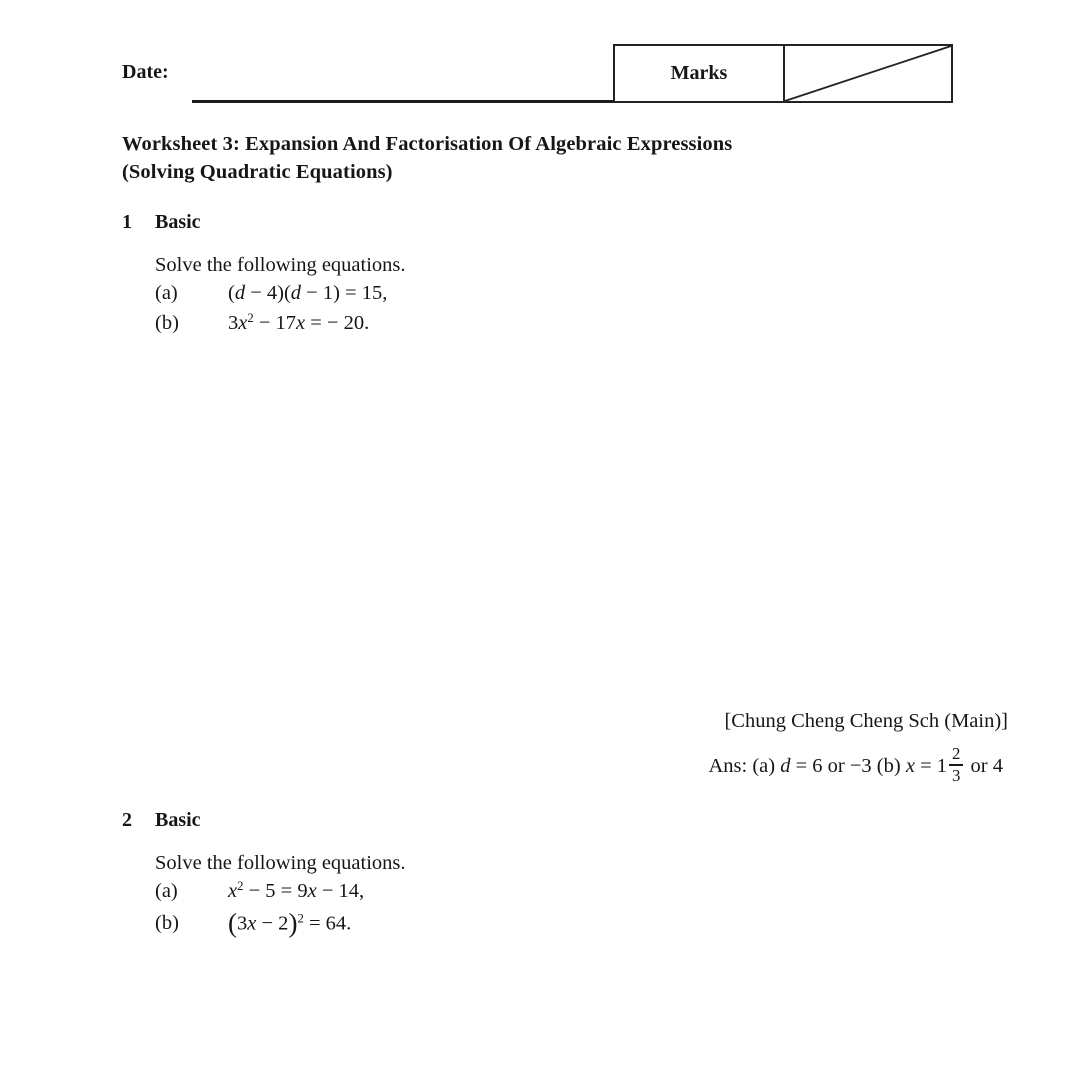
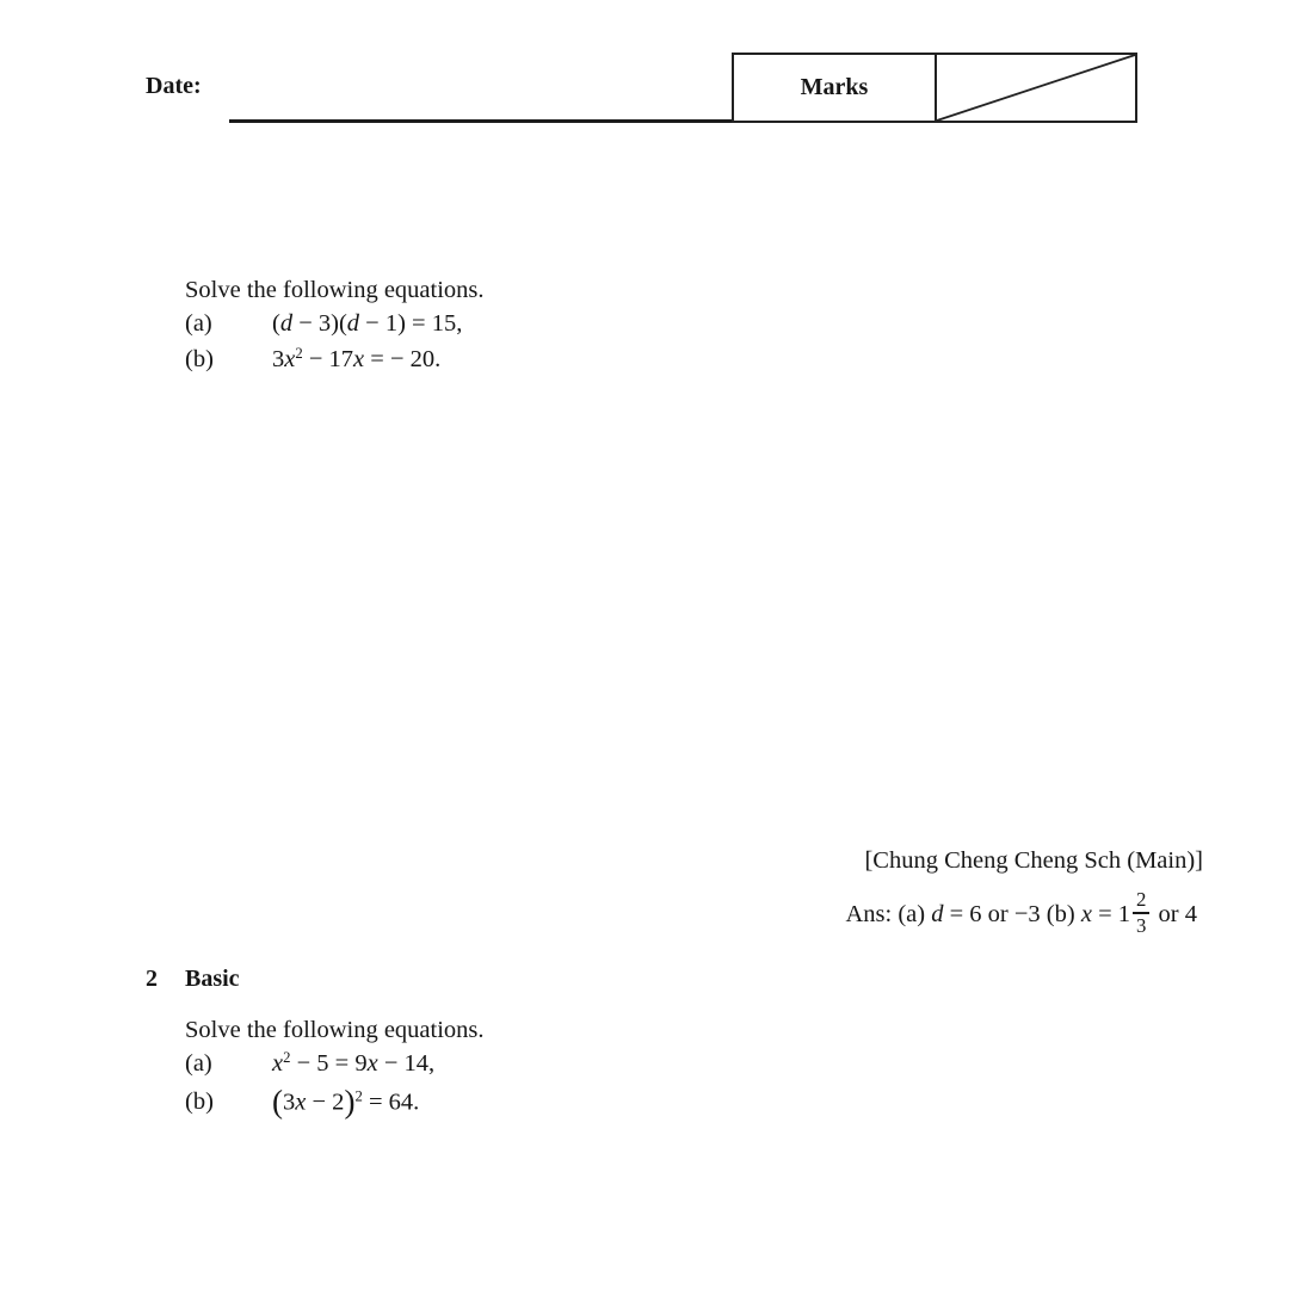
  Date:
  Marks
- Worksheet 3: Expansion And Factorisation Of Algebraic Expressions
- (Solving Quadratic Equations)
- 1 Basic
  Solve the following equations.
  (a)
- (d − 4)(d − 1) = 15,
+ (d − 3)(d − 1) = 15,
  (b)
  3x2 − 17x = − 20.
  [Chung Cheng Cheng Sch (Main)]
  Ans: (a) d = 6 or −3 (b) x = 1
  2
  3
  or 4
  2 Basic
  Solve the following equations.
  (a)
  x2 − 5 = 9x − 14,
  (b)
  (3x − 2)2 = 64.
